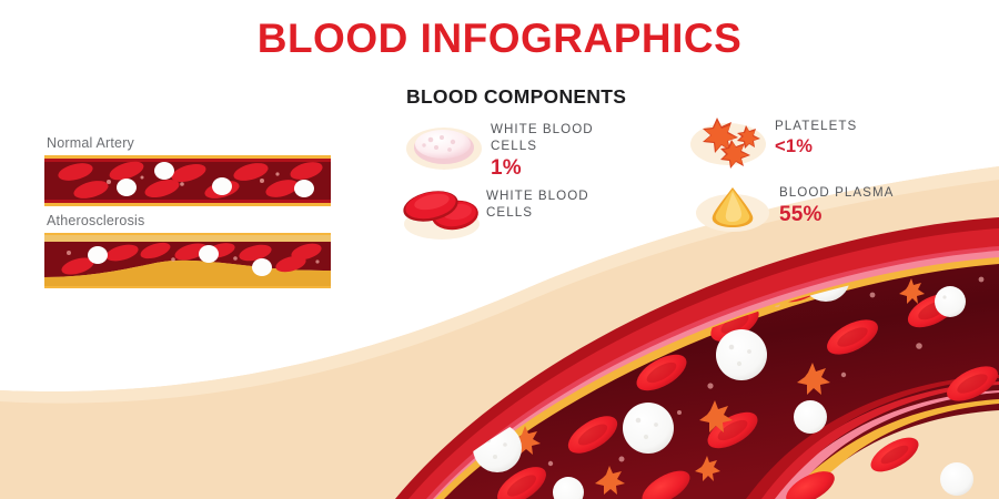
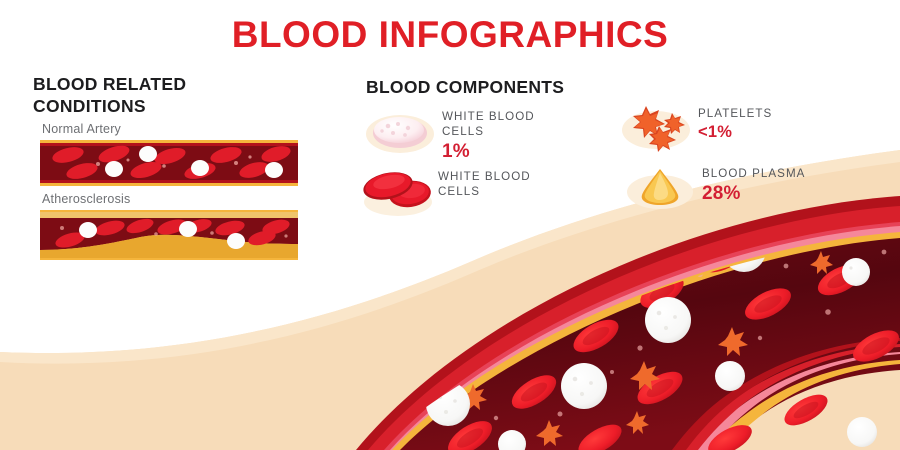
  BLOOD INFOGRAPHICS
+ BLOOD RELATED CONDITIONS
  BLOOD COMPONENTS
  Normal Artery
  Atherosclerosis
  WHITE BLOOD CELLS
  1%
  WHITE BLOOD CELLS
  PLATELETS
  <1%
  BLOOD PLASMA
- 55%
+ 28%
